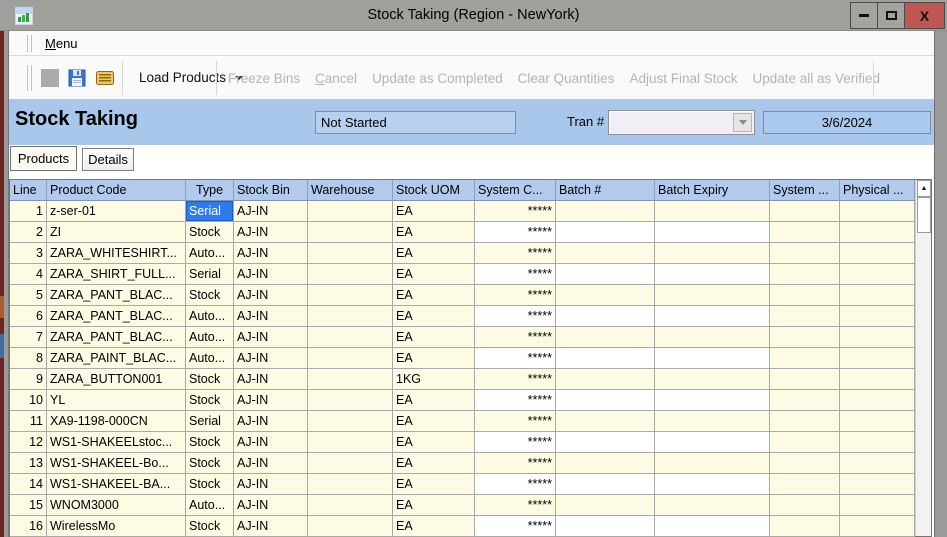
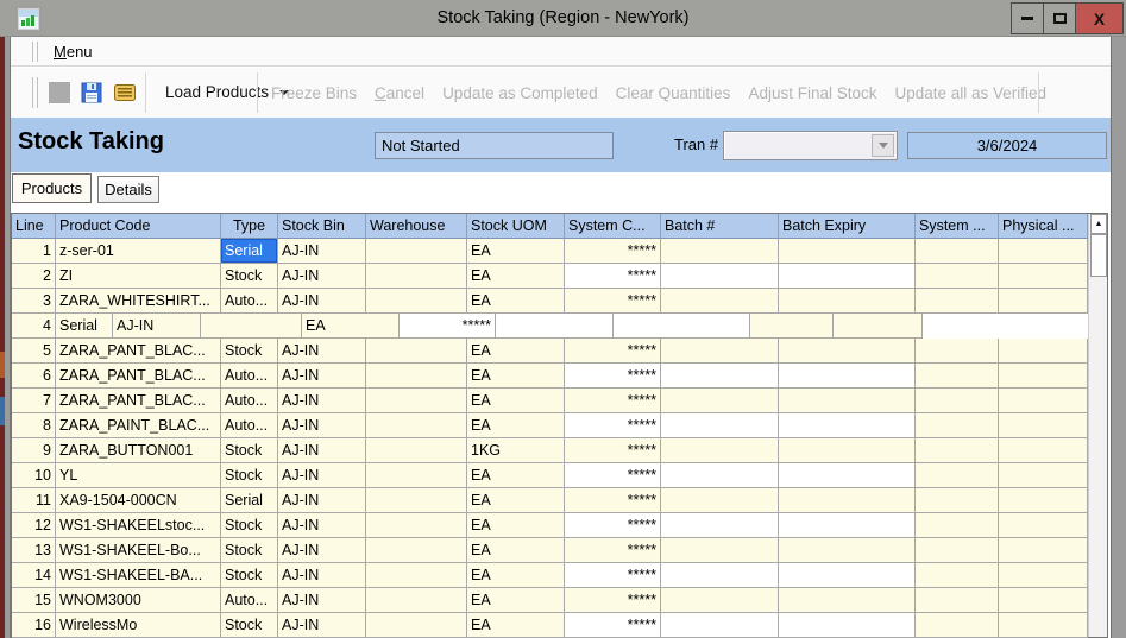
  Stock Taking (Region - NewYork)
  X
  Menu
  Load Products
  Freeze Bins
  Cancel
  Update as Completed
  Clear Quantities
  Adjust Final Stock
  Update all as Verified
  Stock Taking
  Not Started
  Tran #
  3/6/2024
  Products
  Details
  Line
  Product Code
  Type
  Stock Bin
  Warehouse
  Stock UOM
  System C...
  Batch #
  Batch Expiry
  System ...
  Physical ...
  1
  z-ser-01
  Serial
  AJ-IN
  EA
  *****
  2
  ZI
  Stock
  AJ-IN
  EA
  *****
  3
  ZARA_WHITESHIRT...
  Auto...
  AJ-IN
  EA
  *****
  4
- ZARA_SHIRT_FULL...
  Serial
  AJ-IN
  EA
  *****
  5
  ZARA_PANT_BLAC...
  Stock
  AJ-IN
  EA
  *****
  6
  ZARA_PANT_BLAC...
  Auto...
  AJ-IN
  EA
  *****
  7
  ZARA_PANT_BLAC...
  Auto...
  AJ-IN
  EA
  *****
  8
  ZARA_PAINT_BLAC...
  Auto...
  AJ-IN
  EA
  *****
  9
  ZARA_BUTTON001
  Stock
  AJ-IN
  1KG
  *****
  10
  YL
  Stock
  AJ-IN
  EA
  *****
  11
- XA9-1198-000CN
+ XA9-1504-000CN
  Serial
  AJ-IN
  EA
  *****
  12
  WS1-SHAKEELstoc...
  Stock
  AJ-IN
  EA
  *****
  13
  WS1-SHAKEEL-Bo...
  Stock
  AJ-IN
  EA
  *****
  14
  WS1-SHAKEEL-BA...
  Stock
  AJ-IN
  EA
  *****
  15
  WNOM3000
  Auto...
  AJ-IN
  EA
  *****
  16
  WirelessMo
  Stock
  AJ-IN
  EA
  *****
